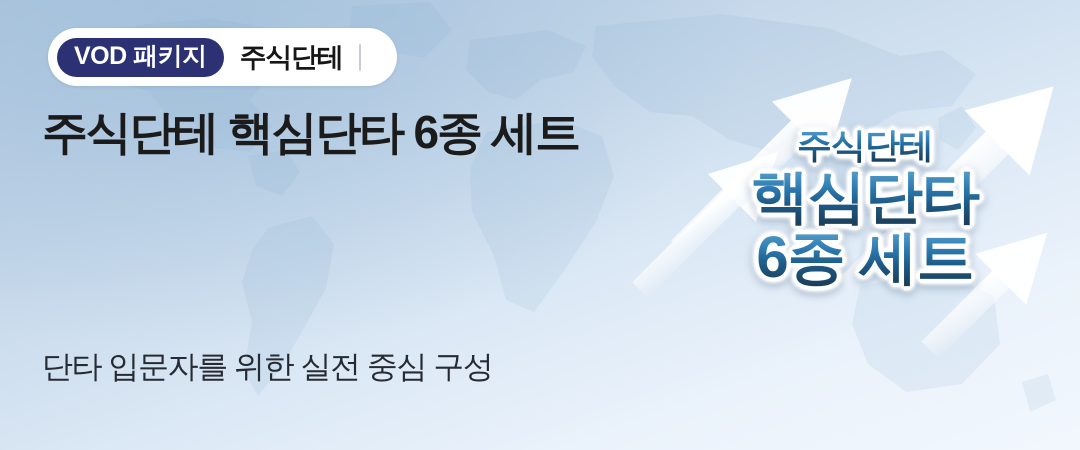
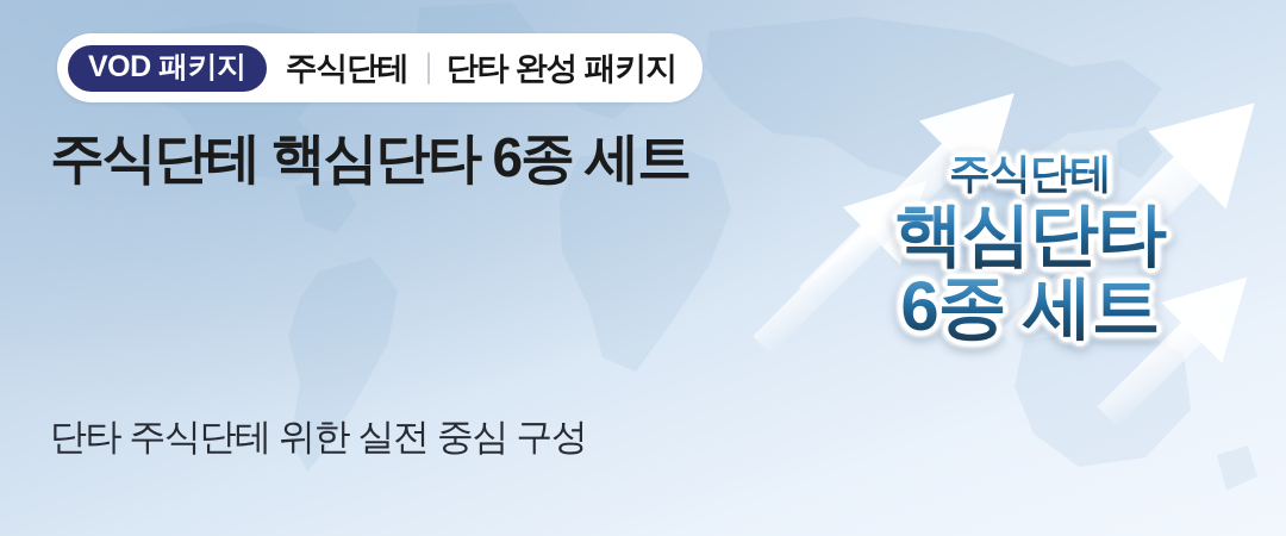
  VOD 패키지
  주식단테
+ 단타 완성 패키지
  주식단테 핵심단타 6종 세트
- 단타 입문자를 위한 실전 중심 구성
+ 단타 주식단테 위한 실전 중심 구성
  주식단테
  핵심단타
  6종 세트
